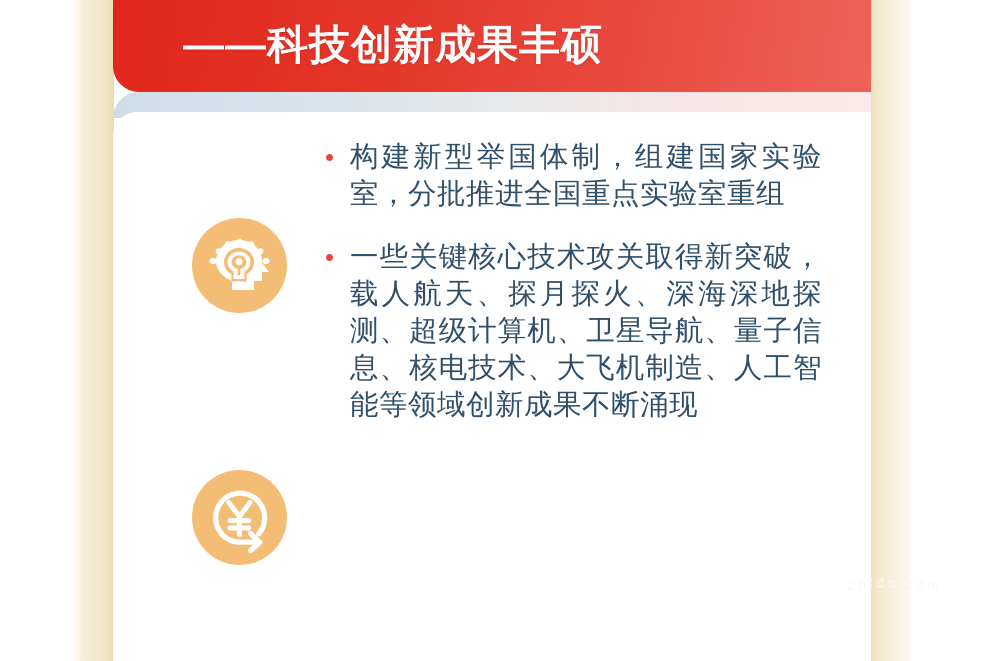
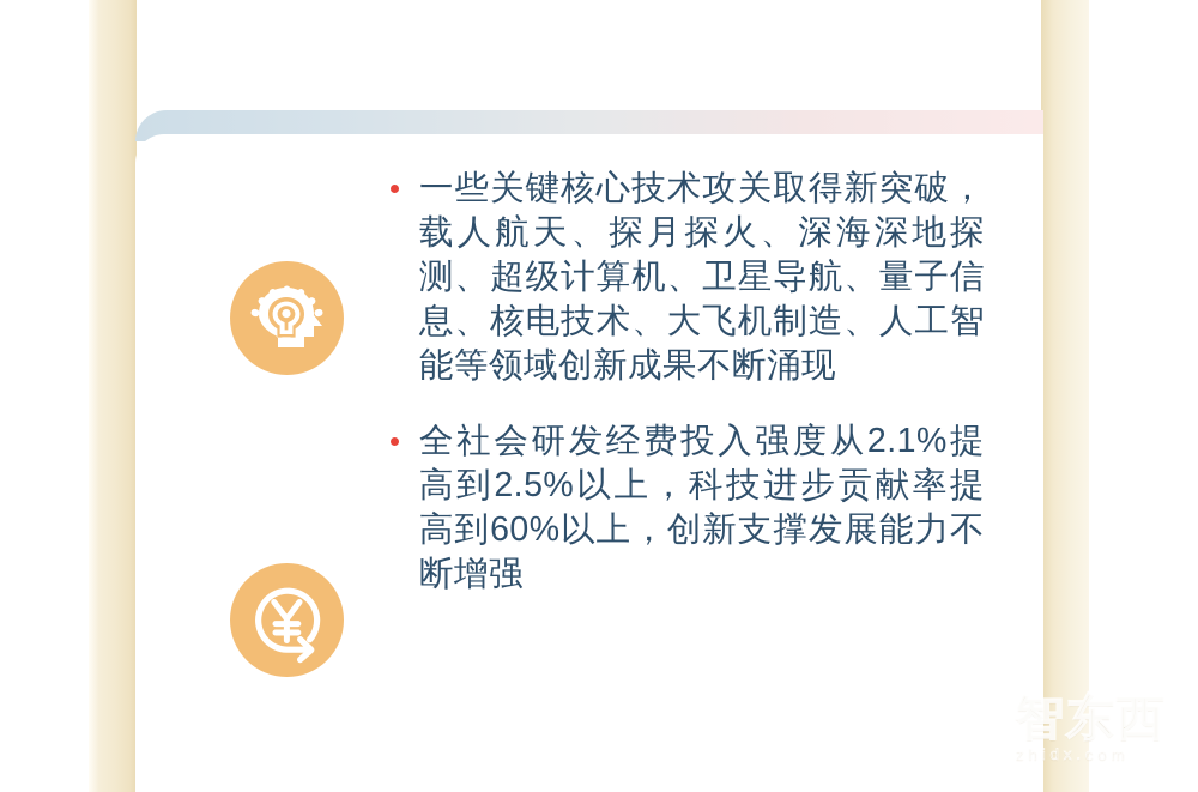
- ——科技创新成果丰硕
- 构建新型举国体制，组建国家实验室，分批推进全国重点实验室重组
  一些关键核心技术攻关取得新突破，载人航天、探月探火、深海深地探测、超级计算机、卫星导航、量子信息、核电技术、大飞机制造、人工智能等领域创新成果不断涌现
+ 全社会研发经费投入强度从2.1%提高到2.5%以上，科技进步贡献率提高到60%以上，创新支撑发展能力不断增强
+ 智东西
  zhidx.com
